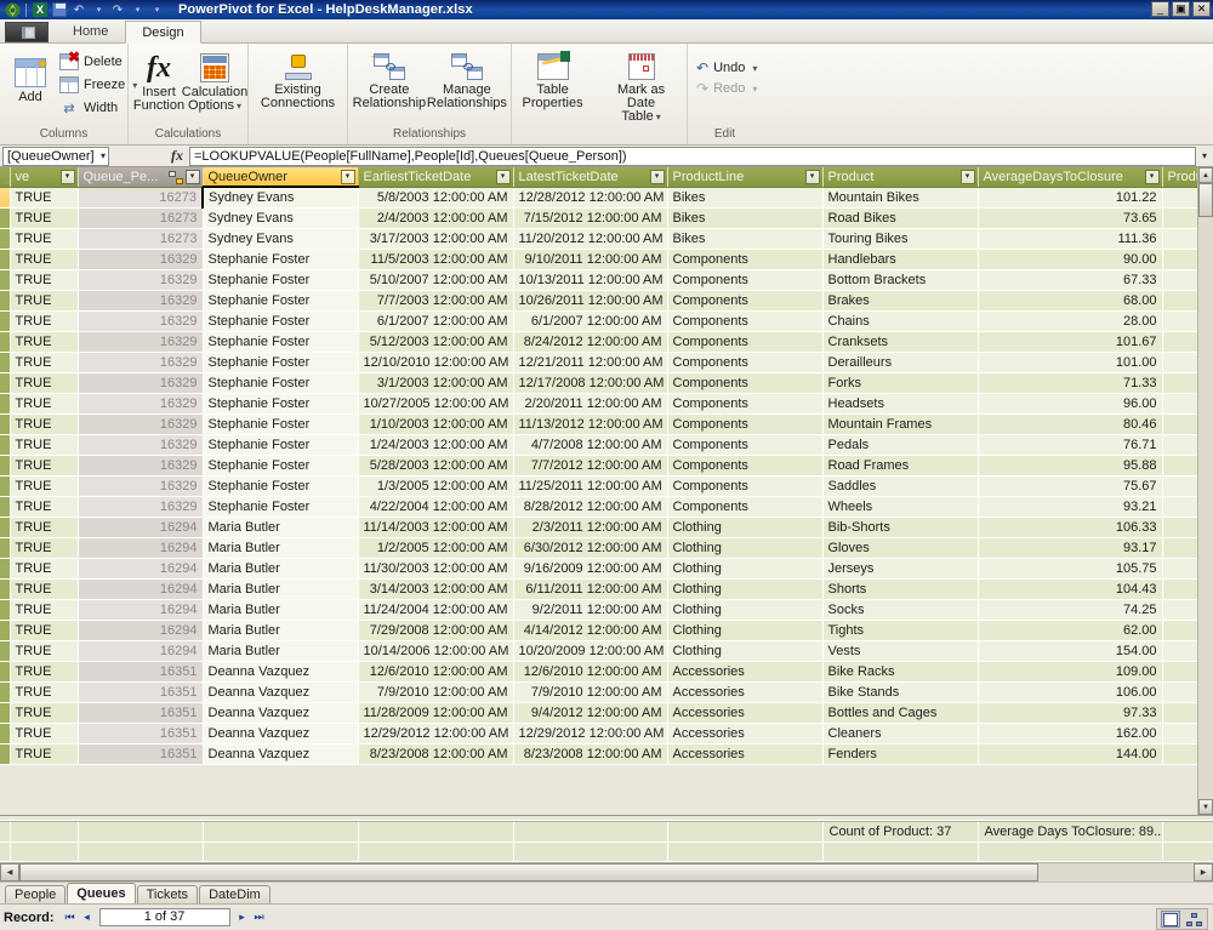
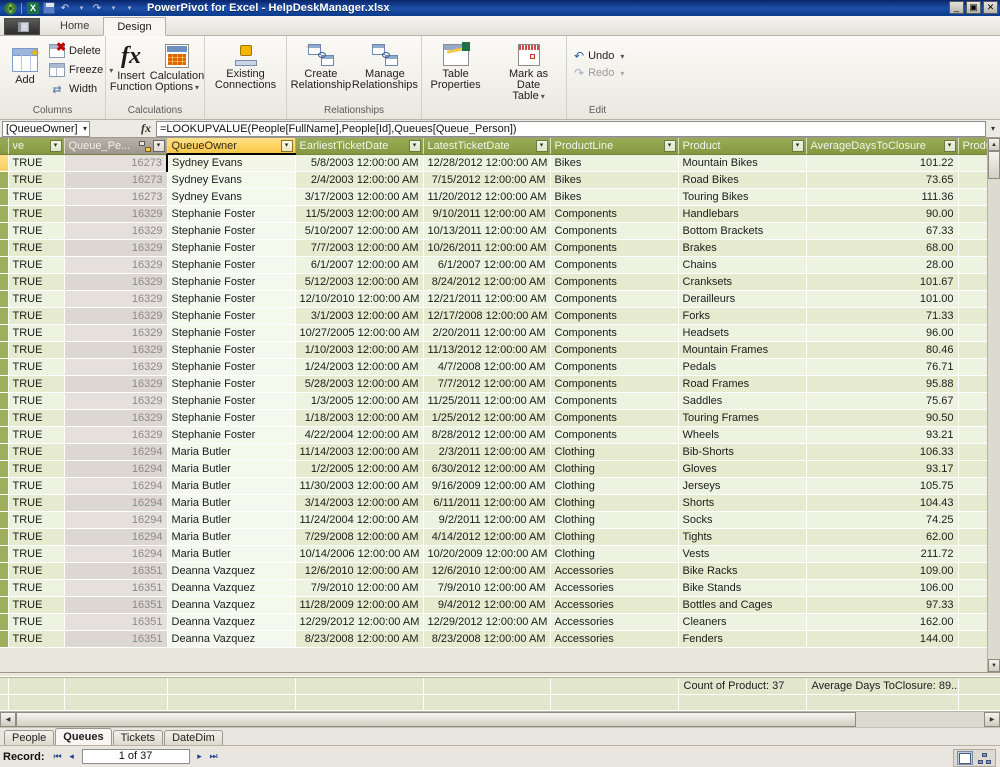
  X
  ↶
  ↷
  PowerPivot for Excel - HelpDeskManager.xlsx
  _
  ▣
  ✕
  Home
  Design
  ✦
  Add
  ✖
  Delete
  Freeze
  ▾
  ⇄
  Width
  Columns
  fx
  Insert
  Function
  Calculation
  Options ▾
  Calculations
  Existing
  Connections
  Create
  Relationship
  Manage
  Relationships
  Relationships
  Table
  Properties
  Mark as
  Date Table ▾
  ↶
  Undo
  ▾
  ↷
  Redo
  ▾
  Edit
  [QueueOwner]
  ▾
  fx
  =LOOKUPVALUE(People[FullName],People[Id],Queues[Queue_Person])
  ▾
  	ve	Queue_Pe...	QueueOwner	EarliestTicketDate	LatestTicketDate	ProductLine	Product	AverageDaysToClosure	Prod
  	TRUE	16273	Sydney Evans	5/8/2003 12:00:00 AM	12/28/2012 12:00:00 AM	Bikes	Mountain Bikes	101.22
  	TRUE	16273	Sydney Evans	2/4/2003 12:00:00 AM	7/15/2012 12:00:00 AM	Bikes	Road Bikes	73.65
  	TRUE	16273	Sydney Evans	3/17/2003 12:00:00 AM	11/20/2012 12:00:00 AM	Bikes	Touring Bikes	111.36
  	TRUE	16329	Stephanie Foster	11/5/2003 12:00:00 AM	9/10/2011 12:00:00 AM	Components	Handlebars	90.00
  	TRUE	16329	Stephanie Foster	5/10/2007 12:00:00 AM	10/13/2011 12:00:00 AM	Components	Bottom Brackets	67.33
  	TRUE	16329	Stephanie Foster	7/7/2003 12:00:00 AM	10/26/2011 12:00:00 AM	Components	Brakes	68.00
  	TRUE	16329	Stephanie Foster	6/1/2007 12:00:00 AM	6/1/2007 12:00:00 AM	Components	Chains	28.00
  	TRUE	16329	Stephanie Foster	5/12/2003 12:00:00 AM	8/24/2012 12:00:00 AM	Components	Cranksets	101.67
  	TRUE	16329	Stephanie Foster	12/10/2010 12:00:00 AM	12/21/2011 12:00:00 AM	Components	Derailleurs	101.00
  	TRUE	16329	Stephanie Foster	3/1/2003 12:00:00 AM	12/17/2008 12:00:00 AM	Components	Forks	71.33
  	TRUE	16329	Stephanie Foster	10/27/2005 12:00:00 AM	2/20/2011 12:00:00 AM	Components	Headsets	96.00
  	TRUE	16329	Stephanie Foster	1/10/2003 12:00:00 AM	11/13/2012 12:00:00 AM	Components	Mountain Frames	80.46
  	TRUE	16329	Stephanie Foster	1/24/2003 12:00:00 AM	4/7/2008 12:00:00 AM	Components	Pedals	76.71
  	TRUE	16329	Stephanie Foster	5/28/2003 12:00:00 AM	7/7/2012 12:00:00 AM	Components	Road Frames	95.88
  	TRUE	16329	Stephanie Foster	1/3/2005 12:00:00 AM	11/25/2011 12:00:00 AM	Components	Saddles	75.67
+ 	TRUE	16329	Stephanie Foster	1/18/2003 12:00:00 AM	1/25/2012 12:00:00 AM	Components	Touring Frames	90.50
  	TRUE	16329	Stephanie Foster	4/22/2004 12:00:00 AM	8/28/2012 12:00:00 AM	Components	Wheels	93.21
  	TRUE	16294	Maria Butler	11/14/2003 12:00:00 AM	2/3/2011 12:00:00 AM	Clothing	Bib-Shorts	106.33
  	TRUE	16294	Maria Butler	1/2/2005 12:00:00 AM	6/30/2012 12:00:00 AM	Clothing	Gloves	93.17
  	TRUE	16294	Maria Butler	11/30/2003 12:00:00 AM	9/16/2009 12:00:00 AM	Clothing	Jerseys	105.75
  	TRUE	16294	Maria Butler	3/14/2003 12:00:00 AM	6/11/2011 12:00:00 AM	Clothing	Shorts	104.43
  	TRUE	16294	Maria Butler	11/24/2004 12:00:00 AM	9/2/2011 12:00:00 AM	Clothing	Socks	74.25
  	TRUE	16294	Maria Butler	7/29/2008 12:00:00 AM	4/14/2012 12:00:00 AM	Clothing	Tights	62.00
- 	TRUE	16294	Maria Butler	10/14/2006 12:00:00 AM	10/20/2009 12:00:00 AM	Clothing	Vests	154.00
+ 	TRUE	16294	Maria Butler	10/14/2006 12:00:00 AM	10/20/2009 12:00:00 AM	Clothing	Vests	211.72
  	TRUE	16351	Deanna Vazquez	12/6/2010 12:00:00 AM	12/6/2010 12:00:00 AM	Accessories	Bike Racks	109.00
  	TRUE	16351	Deanna Vazquez	7/9/2010 12:00:00 AM	7/9/2010 12:00:00 AM	Accessories	Bike Stands	106.00
  	TRUE	16351	Deanna Vazquez	11/28/2009 12:00:00 AM	9/4/2012 12:00:00 AM	Accessories	Bottles and Cages	97.33
  	TRUE	16351	Deanna Vazquez	12/29/2012 12:00:00 AM	12/29/2012 12:00:00 AM	Accessories	Cleaners	162.00
  	TRUE	16351	Deanna Vazquez	8/23/2008 12:00:00 AM	8/23/2008 12:00:00 AM	Accessories	Fenders	144.00
  							Count of Product: 37	Average Days ToClosure: 89..
  People
  Queues
  Tickets
  DateDim
  Record:
  ⏮
  ◂
  1 of 37
  ▸
  ⏭
